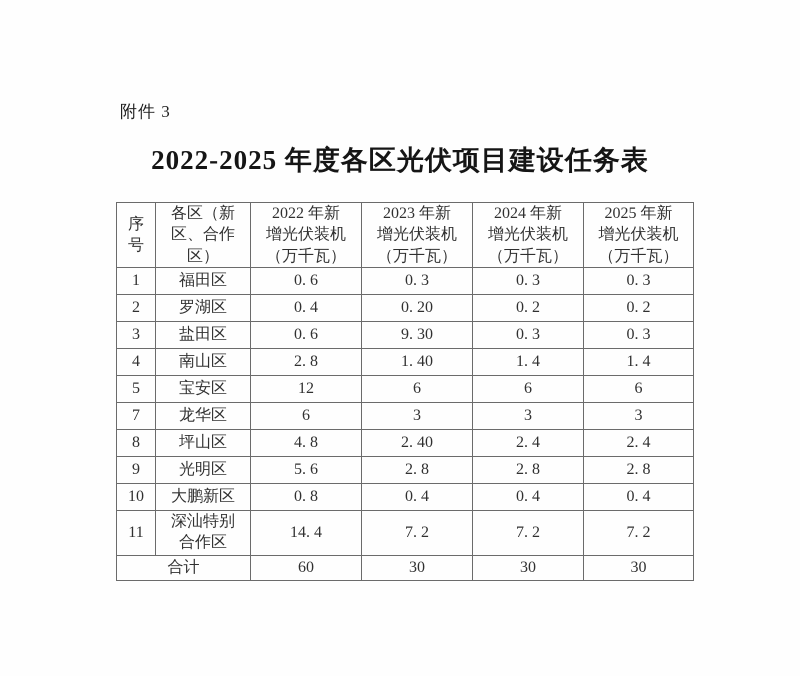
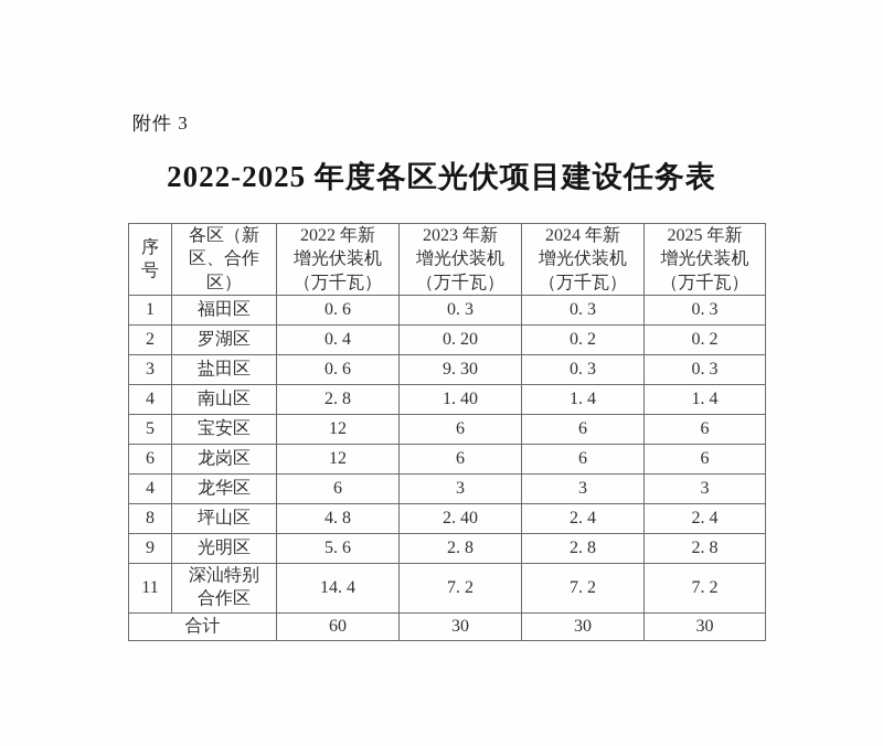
  附件 3
  2022-2025 年度各区光伏项目建设任务表
  序 号	各区（新 区、合作 区）	2022 年新 增光伏装机 （万千瓦）	2023 年新 增光伏装机 （万千瓦）	2024 年新 增光伏装机 （万千瓦）	2025 年新 增光伏装机 （万千瓦）
  1	福田区	0. 6	0. 3	0. 3	0. 3
  2	罗湖区	0. 4	0. 20	0. 2	0. 2
  3	盐田区	0. 6	9. 30	0. 3	0. 3
  4	南山区	2. 8	1. 40	1. 4	1. 4
  5	宝安区	12	6	6	6
+ 6	龙岗区	12	6	6	6
- 7	龙华区	6	3	3	3
+ 4	龙华区	6	3	3	3
  8	坪山区	4. 8	2. 40	2. 4	2. 4
  9	光明区	5. 6	2. 8	2. 8	2. 8
- 10	大鹏新区	0. 8	0. 4	0. 4	0. 4
  11	深汕特别 合作区	14. 4	7. 2	7. 2	7. 2
  合计	60	30	30	30
